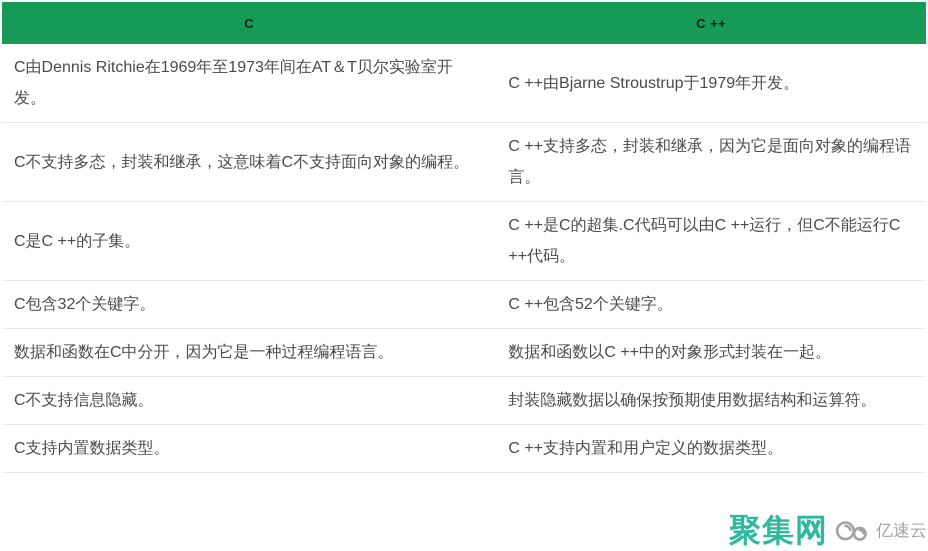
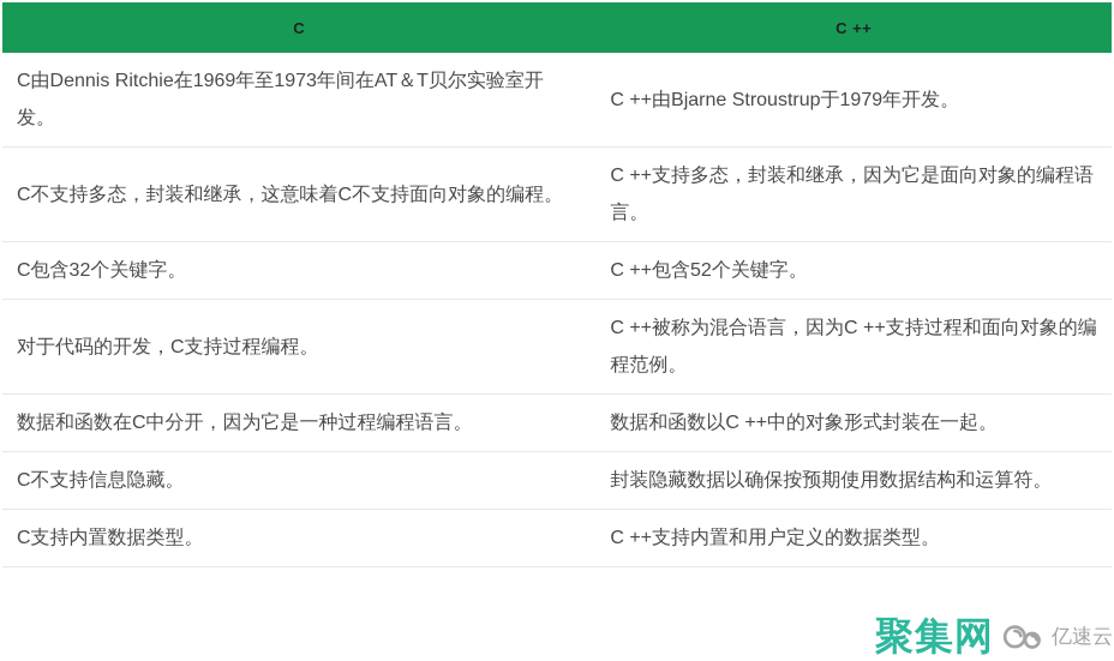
  C	C ++
  C由Dennis Ritchie在1969年至1973年间在AT＆T贝尔实验室开发。	C ++由Bjarne Stroustrup于1979年开发。
  C不支持多态，封装和继承，这意味着C不支持面向对象的编程。	C ++支持多态，封装和继承，因为它是面向对象的编程语言。
- C是C ++的子集。	C ++是C的超集.C代码可以由C ++运行，但C不能运行C ++代码。
  C包含32个关键字。	C ++包含52个关键字。
+ 对于代码的开发，C支持过程编程。	C ++被称为混合语言，因为C ++支持过程和面向对象的编程范例。
  数据和函数在C中分开，因为它是一种过程编程语言。	数据和函数以C ++中的对象形式封装在一起。
  C不支持信息隐藏。	封装隐藏数据以确保按预期使用数据结构和运算符。
  C支持内置数据类型。	C ++支持内置和用户定义的数据类型。
  聚集网
  亿速云
